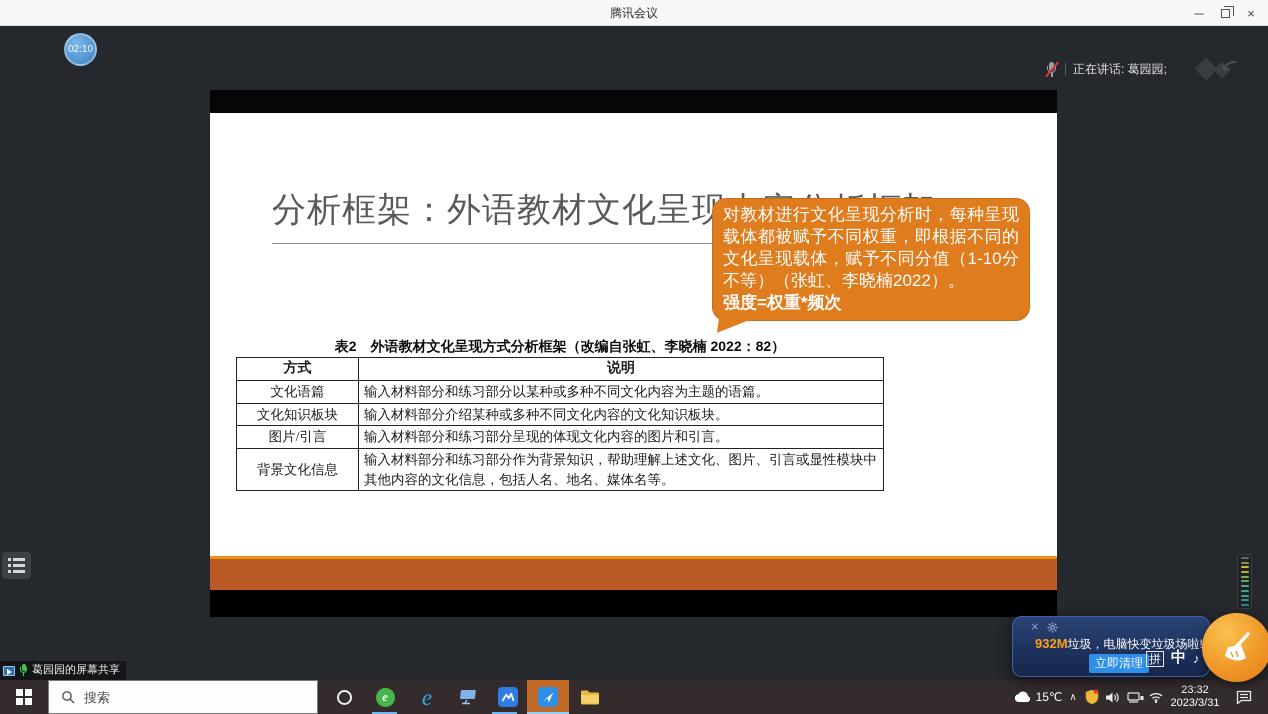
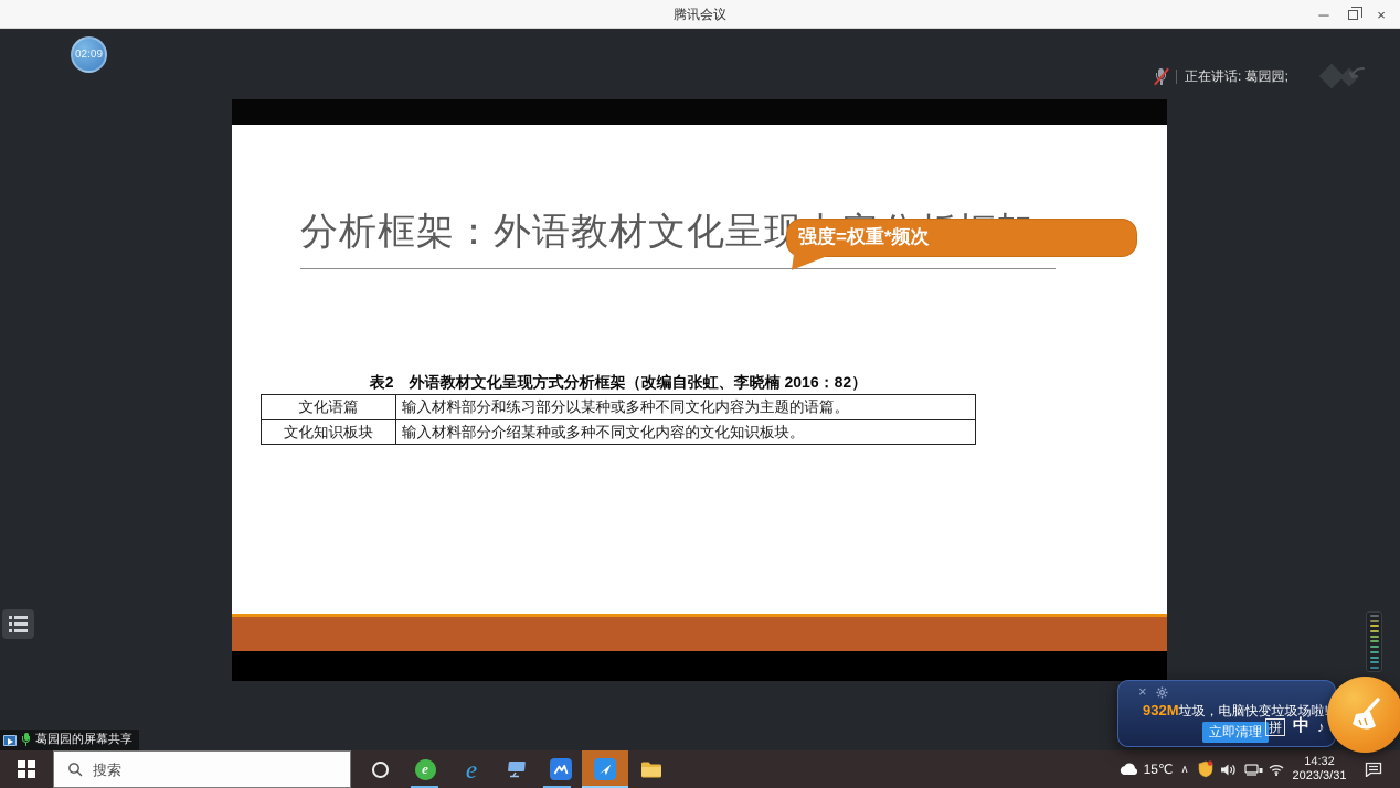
  腾讯会议
  ─
  ×
- 02:10
+ 02:09
  正在讲话: 葛园园;
- 对教材进行文化呈现分析时，每种呈现载体都被赋予不同权重，即根据不同的文化呈现载体，赋予不同分值（1-10分不等）（张虹、李晓楠2022）。
  强度=权重*频次
- 表2 外语教材文化呈现方式分析框架（改编自张虹、李晓楠 2022：82）
+ 表2 外语教材文化呈现方式分析框架（改编自张虹、李晓楠 2016：82）
- 方式	说明
  文化语篇	输入材料部分和练习部分以某种或多种不同文化内容为主题的语篇。
  文化知识板块	输入材料部分介绍某种或多种不同文化内容的文化知识板块。
- 图片/引言	输入材料部分和练习部分呈现的体现文化内容的图片和引言。
- 背景文化信息	输入材料部分和练习部分作为背景知识，帮助理解上述文化、图片、引言或显性模块中其他内容的文化信息，包括人名、地名、媒体名等。
  葛园园的屏幕共享
  ×
  932M垃圾，电脑快变垃圾场啦
  立即清理
  拼
  中
  ♪
  搜索
  e
  e
  15℃
  ∧
- 23:32
+ 14:32
  2023/3/31
